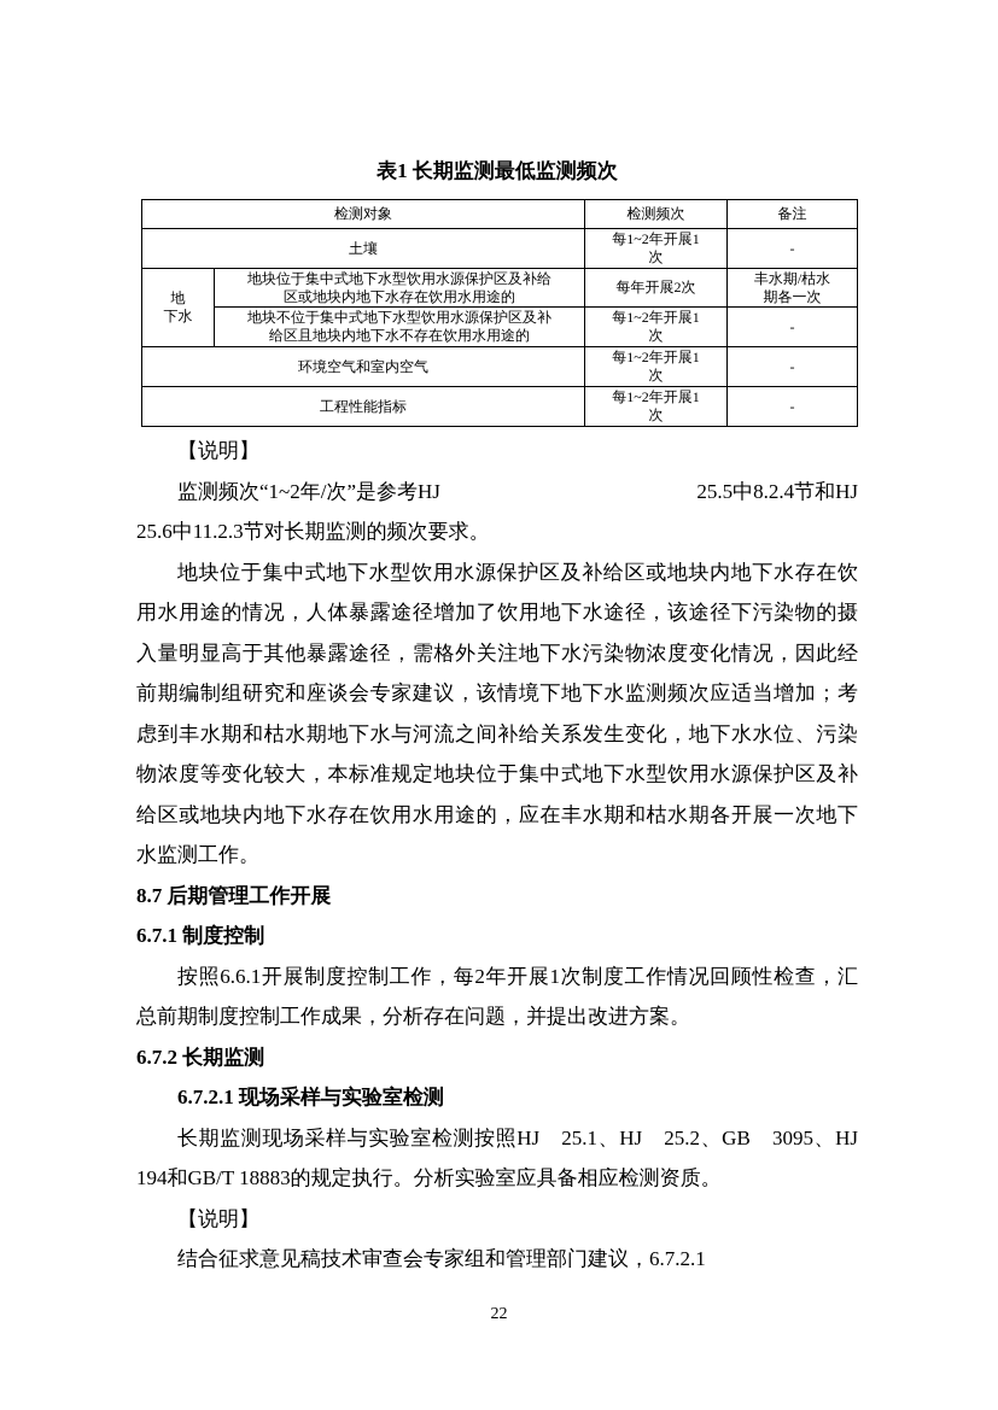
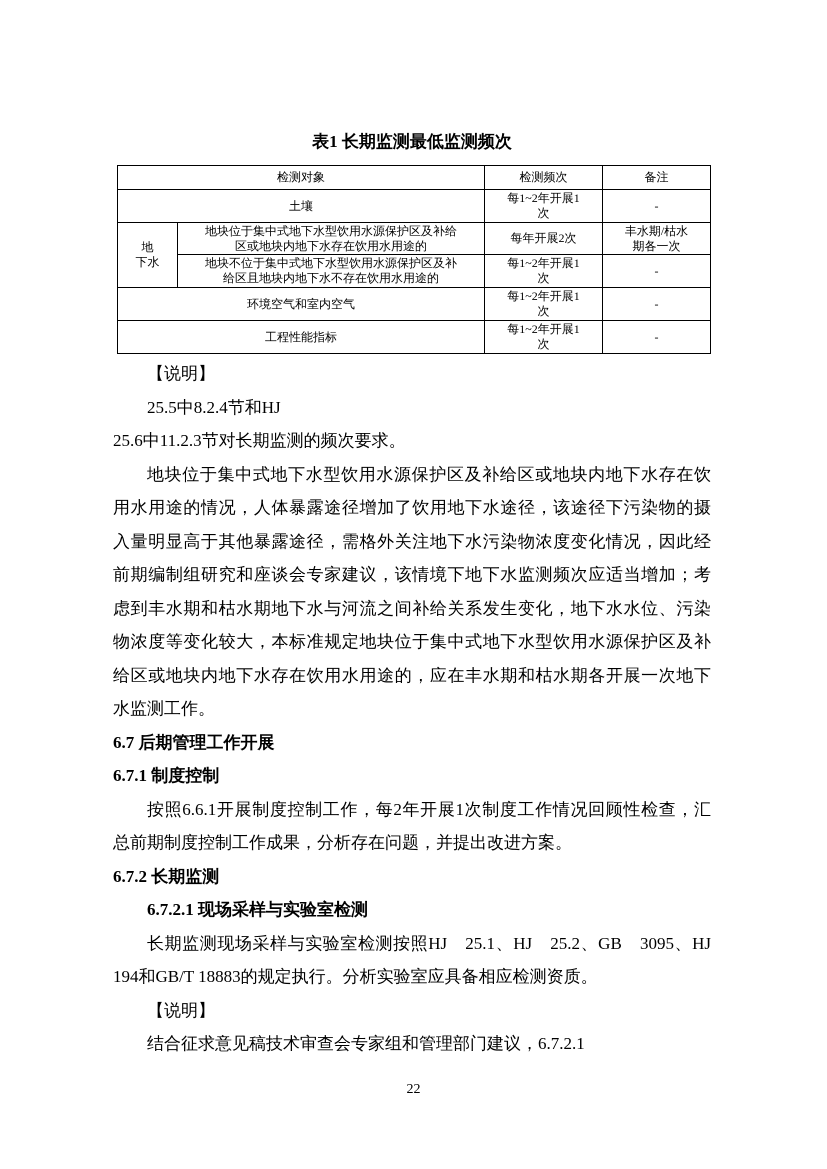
  表1 长期监测最低监测频次
  检测对象	检测频次	备注
  土壤	每1~2年开展1 次	-
  地 下水	地块位于集中式地下水型饮用水源保护区及补给 区或地块内地下水存在饮用水用途的	每年开展2次	丰水期/枯水 期各一次
  地块不位于集中式地下水型饮用水源保护区及补 给区且地块内地下水不存在饮用水用途的	每1~2年开展1 次	-
  环境空气和室内空气	每1~2年开展1 次	-
  工程性能指标	每1~2年开展1 次	-
  【说明】
- 监测频次“1~2年/次”是参考HJ
  25.5中8.2.4节和HJ
  25.6中11.2.3节对长期监测的频次要求。
  地块位于集中式地下水型饮用水源保护区及补给区或地块内地下水存在饮
  用水用途的情况，人体暴露途径增加了饮用地下水途径，该途径下污染物的摄
  入量明显高于其他暴露途径，需格外关注地下水污染物浓度变化情况，因此经
  前期编制组研究和座谈会专家建议，该情境下地下水监测频次应适当增加；考
  虑到丰水期和枯水期地下水与河流之间补给关系发生变化，地下水水位、污染
  物浓度等变化较大，本标准规定地块位于集中式地下水型饮用水源保护区及补
  给区或地块内地下水存在饮用水用途的，应在丰水期和枯水期各开展一次地下
  水监测工作。
- 8.7 后期管理工作开展
+ 6.7 后期管理工作开展
  6.7.1 制度控制
  按照6.6.1开展制度控制工作，每2年开展1次制度工作情况回顾性检查，汇
  总前期制度控制工作成果，分析存在问题，并提出改进方案。
  6.7.2 长期监测
  6.7.2.1 现场采样与实验室检测
  长期监测现场采样与实验室检测按照HJ 25.1、HJ 25.2、GB 3095、HJ
  194和GB/T 18883的规定执行。分析实验室应具备相应检测资质。
  【说明】
  结合征求意见稿技术审查会专家组和管理部门建议，6.7.2.1
  22
